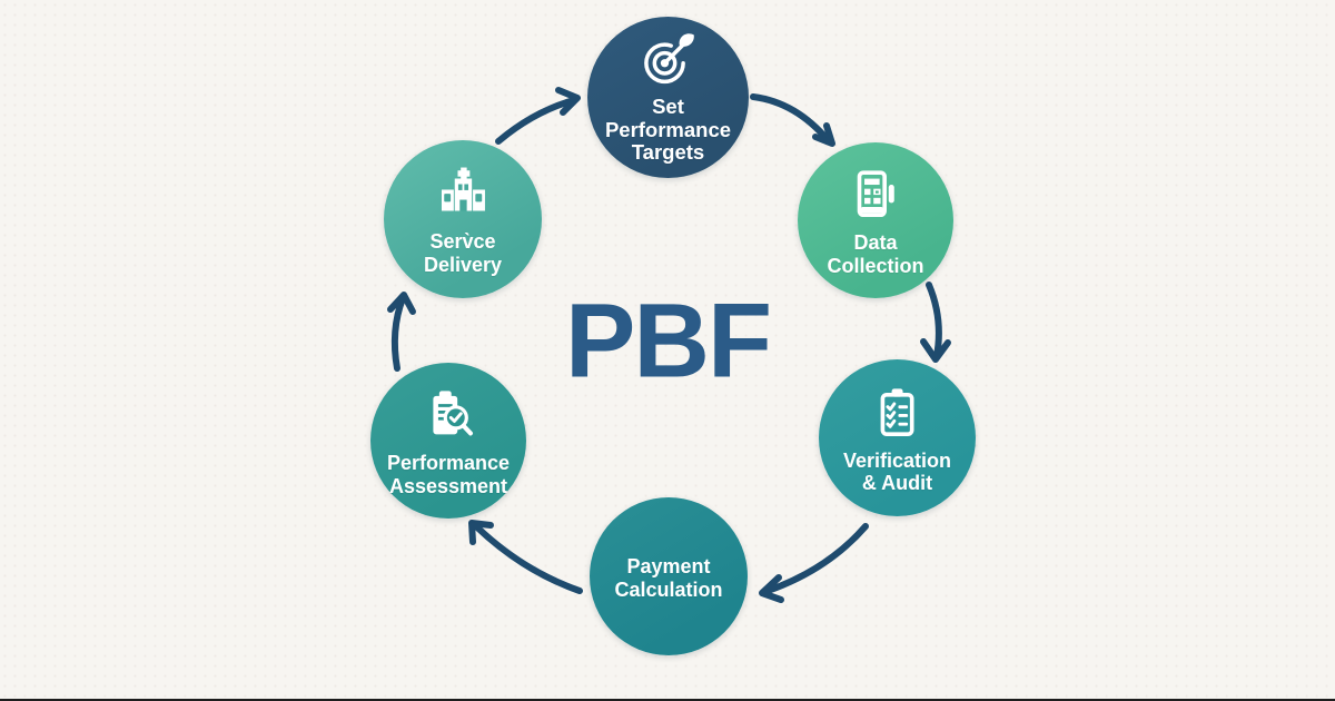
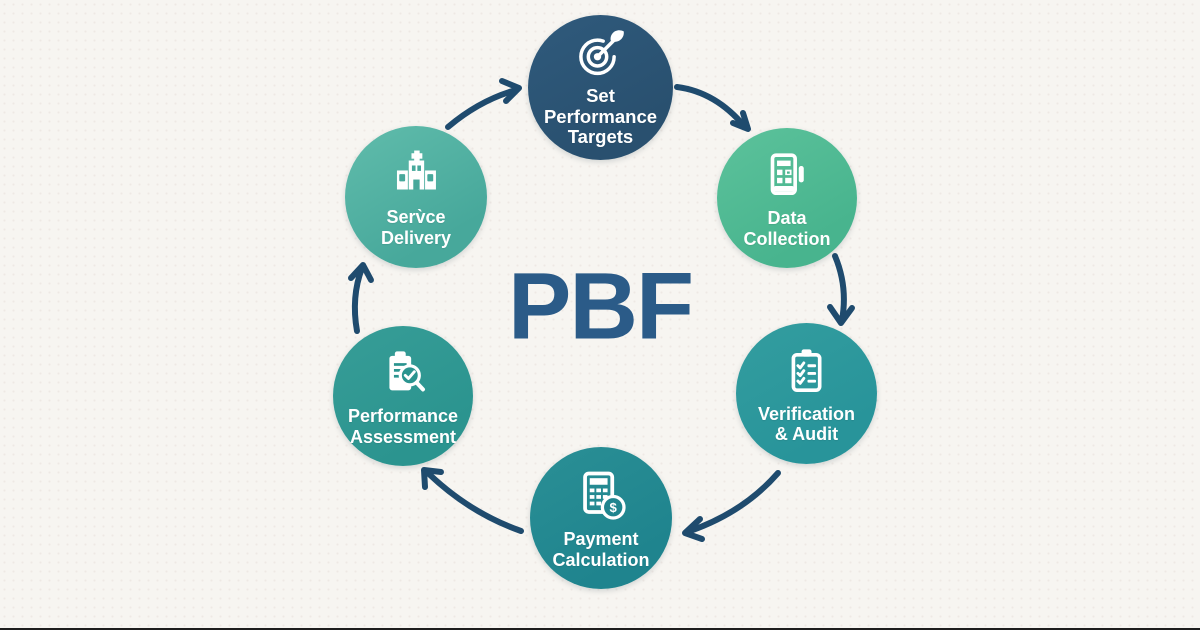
  PBF
  Set
  Performance
  Targets
  Data
  Collection
  Verification
  & Audit
+ $
  Payment
  Calculation
  Performance
  Assessment
  Serv̀ce
  Delivery
